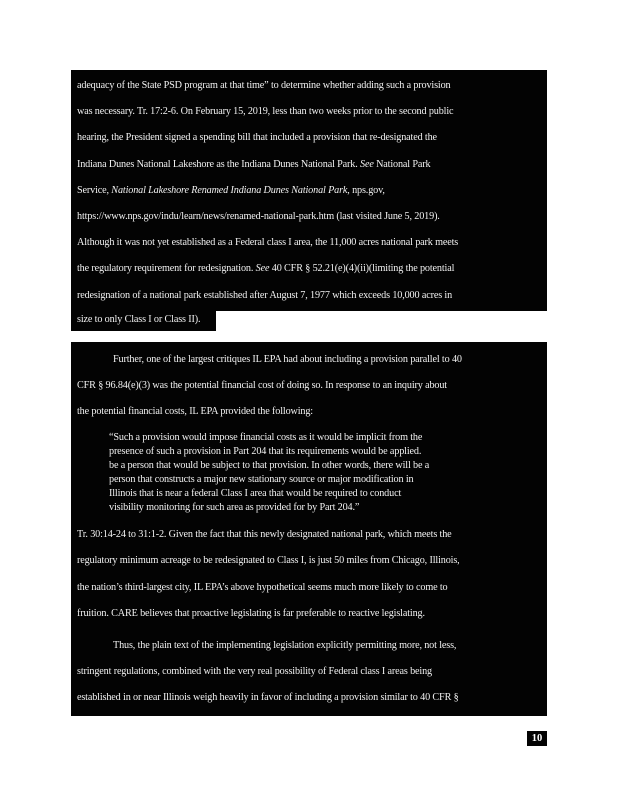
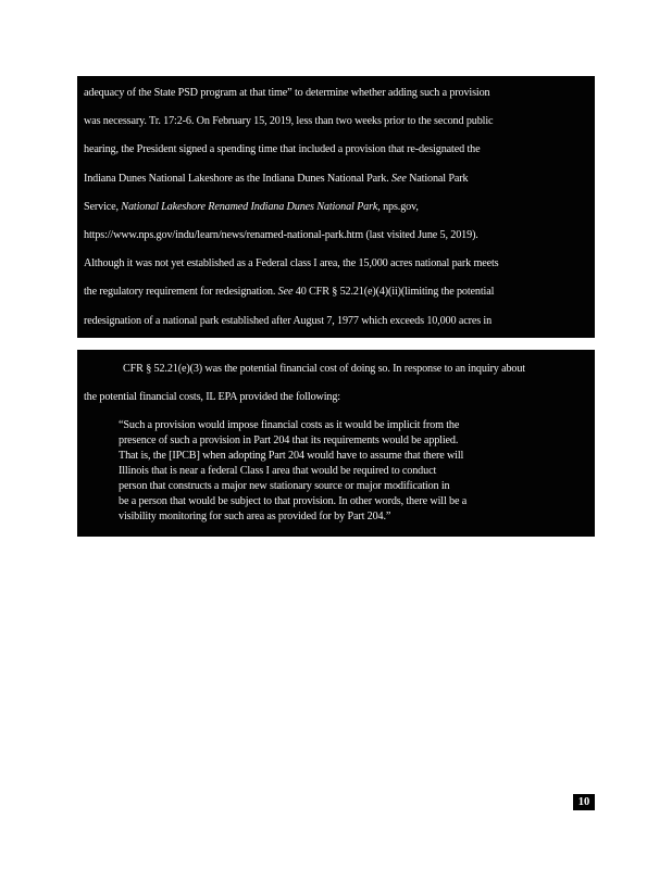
  adequacy of the State PSD program at that time” to determine whether adding such a provision
  was necessary. Tr. 17:2-6. On February 15, 2019, less than two weeks prior to the second public
- hearing, the President signed a spending bill that included a provision that re-designated the
+ hearing, the President signed a spending time that included a provision that re-designated the
  Indiana Dunes National Lakeshore as the Indiana Dunes National Park. See National Park
  Service, National Lakeshore Renamed Indiana Dunes National Park, nps.gov,
  https://www.nps.gov/indu/learn/news/renamed-national-park.htm (last visited June 5, 2019).
- Although it was not yet established as a Federal class I area, the 11,000 acres national park meets
+ Although it was not yet established as a Federal class I area, the 15,000 acres national park meets
  the regulatory requirement for redesignation. See 40 CFR § 52.21(e)(4)(ii)(limiting the potential
  redesignation of a national park established after August 7, 1977 which exceeds 10,000 acres in
- size to only Class I or Class II).
- Further, one of the largest critiques IL EPA had about including a provision parallel to 40
- CFR § 96.84(e)(3) was the potential financial cost of doing so. In response to an inquiry about
+ CFR § 52.21(e)(3) was the potential financial cost of doing so. In response to an inquiry about
  the potential financial costs, IL EPA provided the following:
  “Such a provision would impose financial costs as it would be implicit from the
  presence of such a provision in Part 204 that its requirements would be applied.
+ That is, the [IPCB] when adopting Part 204 would have to assume that there will
- be a person that would be subject to that provision. In other words, there will be a
+ Illinois that is near a federal Class I area that would be required to conduct
  person that constructs a major new stationary source or major modification in
- Illinois that is near a federal Class I area that would be required to conduct
+ be a person that would be subject to that provision. In other words, there will be a
  visibility monitoring for such area as provided for by Part 204.”
- Tr. 30:14-24 to 31:1-2. Given the fact that this newly designated national park, which meets the
- regulatory minimum acreage to be redesignated to Class I, is just 50 miles from Chicago, Illinois,
- the nation’s third-largest city, IL EPA’s above hypothetical seems much more likely to come to
- fruition. CARE believes that proactive legislating is far preferable to reactive legislating.
- Thus, the plain text of the implementing legislation explicitly permitting more, not less,
- stringent regulations, combined with the very real possibility of Federal class I areas being
- established in or near Illinois weigh heavily in favor of including a provision similar to 40 CFR §
  10
